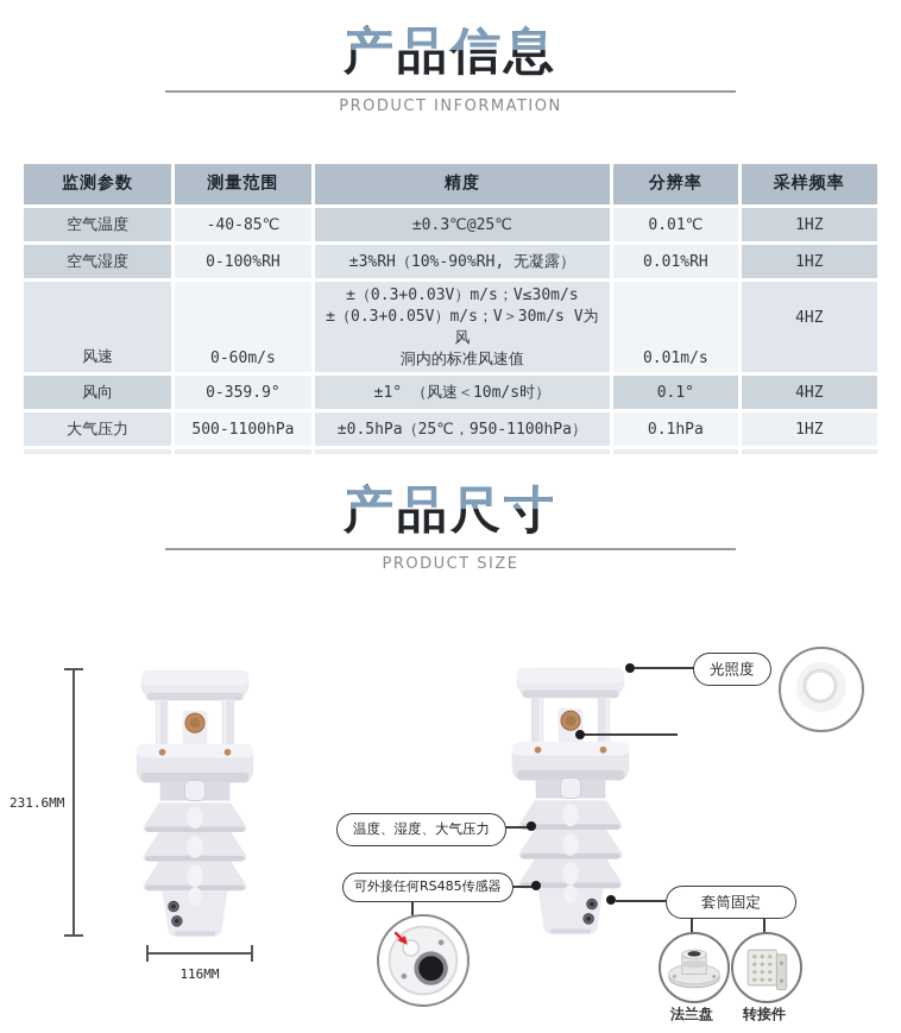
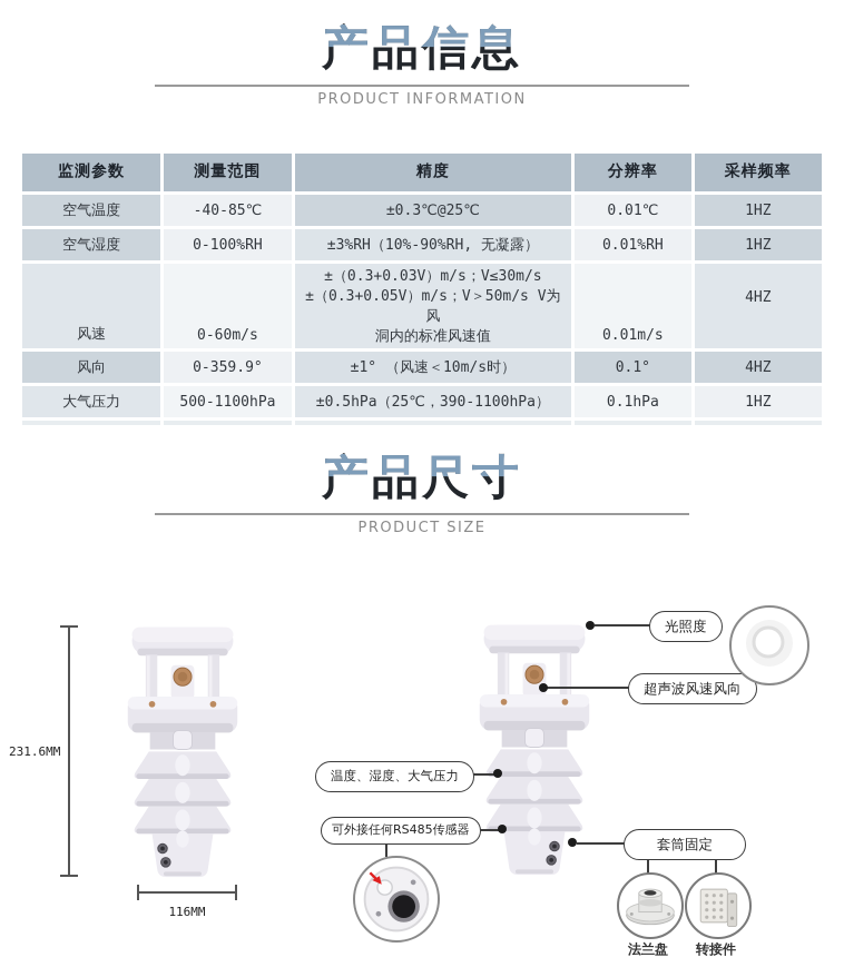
  产品信息
  PRODUCT INFORMATION
  监测参数	测量范围	精度	分辨率	采样频率
  空气温度	-40-85℃	±0.3℃@25℃	0.01℃	1HZ
  空气湿度	0-100%RH	±3%RH（10%-90%RH, 无凝露）	0.01%RH	1HZ
- 风速	0-60m/s	±（0.3+0.03V）m/s；V≤30m/s ±（0.3+0.05V）m/s；V＞30m/s V为风 洞内的标准风速值	0.01m/s	4HZ
+ 风速	0-60m/s	±（0.3+0.03V）m/s；V≤30m/s ±（0.3+0.05V）m/s；V＞50m/s V为风 洞内的标准风速值	0.01m/s	4HZ
  风向	0-359.9°	±1° （风速＜10m/s时）	0.1°	4HZ
- 大气压力	500-1100hPa	±0.5hPa（25℃，950-1100hPa）	0.1hPa	1HZ
+ 大气压力	500-1100hPa	±0.5hPa（25℃，390-1100hPa）	0.1hPa	1HZ
  产品尺寸
  PRODUCT SIZE
  231.6MM
  116MM
  光照度
+ 超声波风速风向
  温度、湿度、大气压力
  可外接任何RS485传感器
  套筒固定
  法兰盘
  转接件
